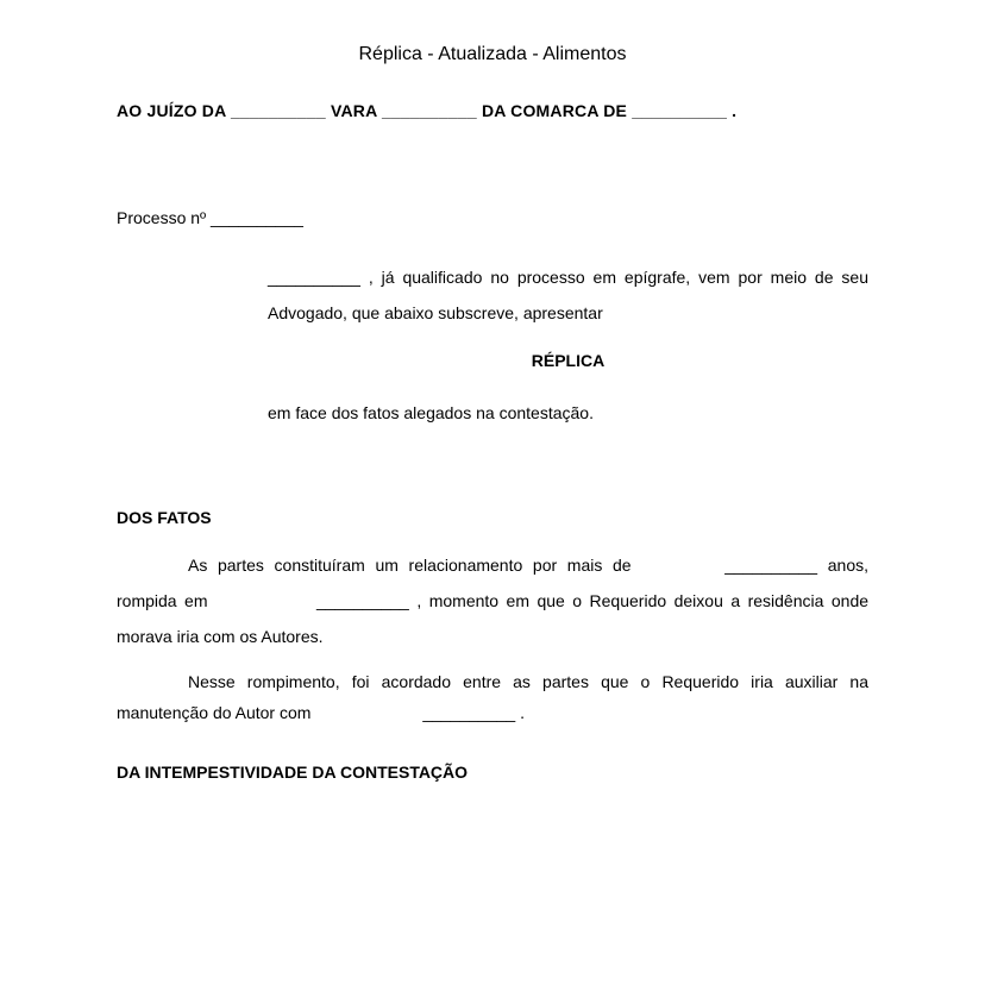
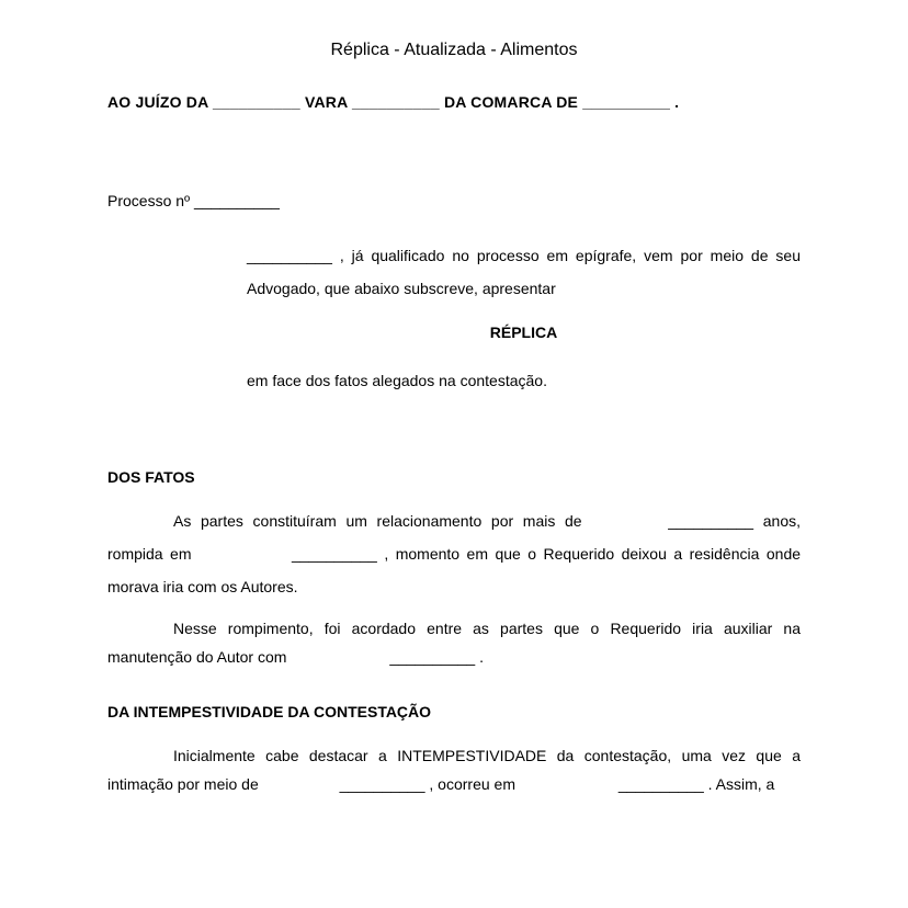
  Réplica - Atualizada - Alimentos
  AO JUÍZO DA __________ VARA __________ DA COMARCA DE __________ .
  Processo nº __________
  __________ , já qualificado no processo em epígrafe, vem por meio de seu Advogado, que abaixo subscreve, apresentar
  RÉPLICA
  em face dos fatos alegados na contestação.
  DOS FATOS
  As partes constituíram um relacionamento por mais de __________ anos, rompida em __________ , momento em que o Requerido deixou a residência onde morava iria com os Autores.
  Nesse rompimento, foi acordado entre as partes que o Requerido iria auxiliar na manutenção do Autor com __________ .
  DA INTEMPESTIVIDADE DA CONTESTAÇÃO
+ Inicialmente cabe destacar a INTEMPESTIVIDADE da contestação, uma vez que a intimação por meio de __________ , ocorreu em __________ . Assim, a
